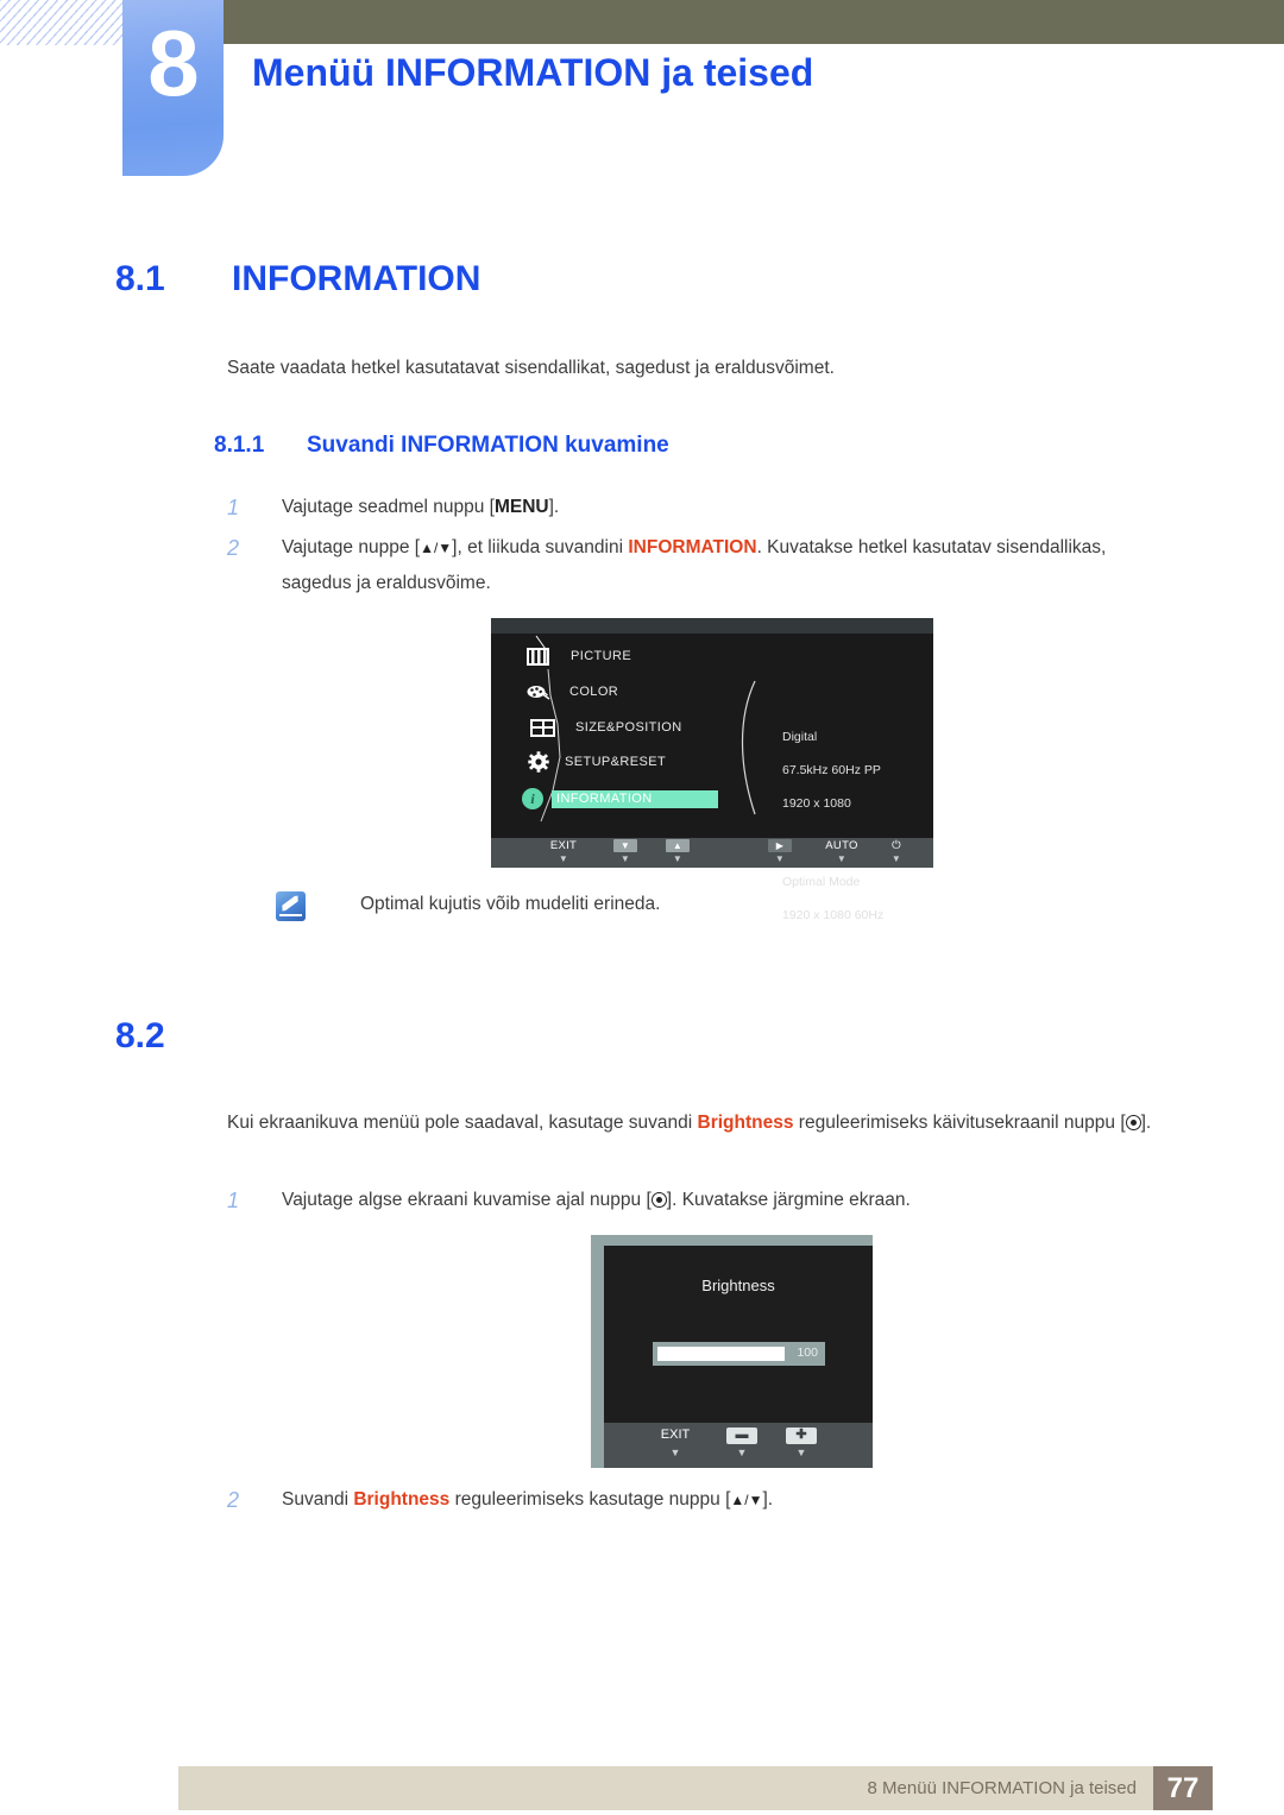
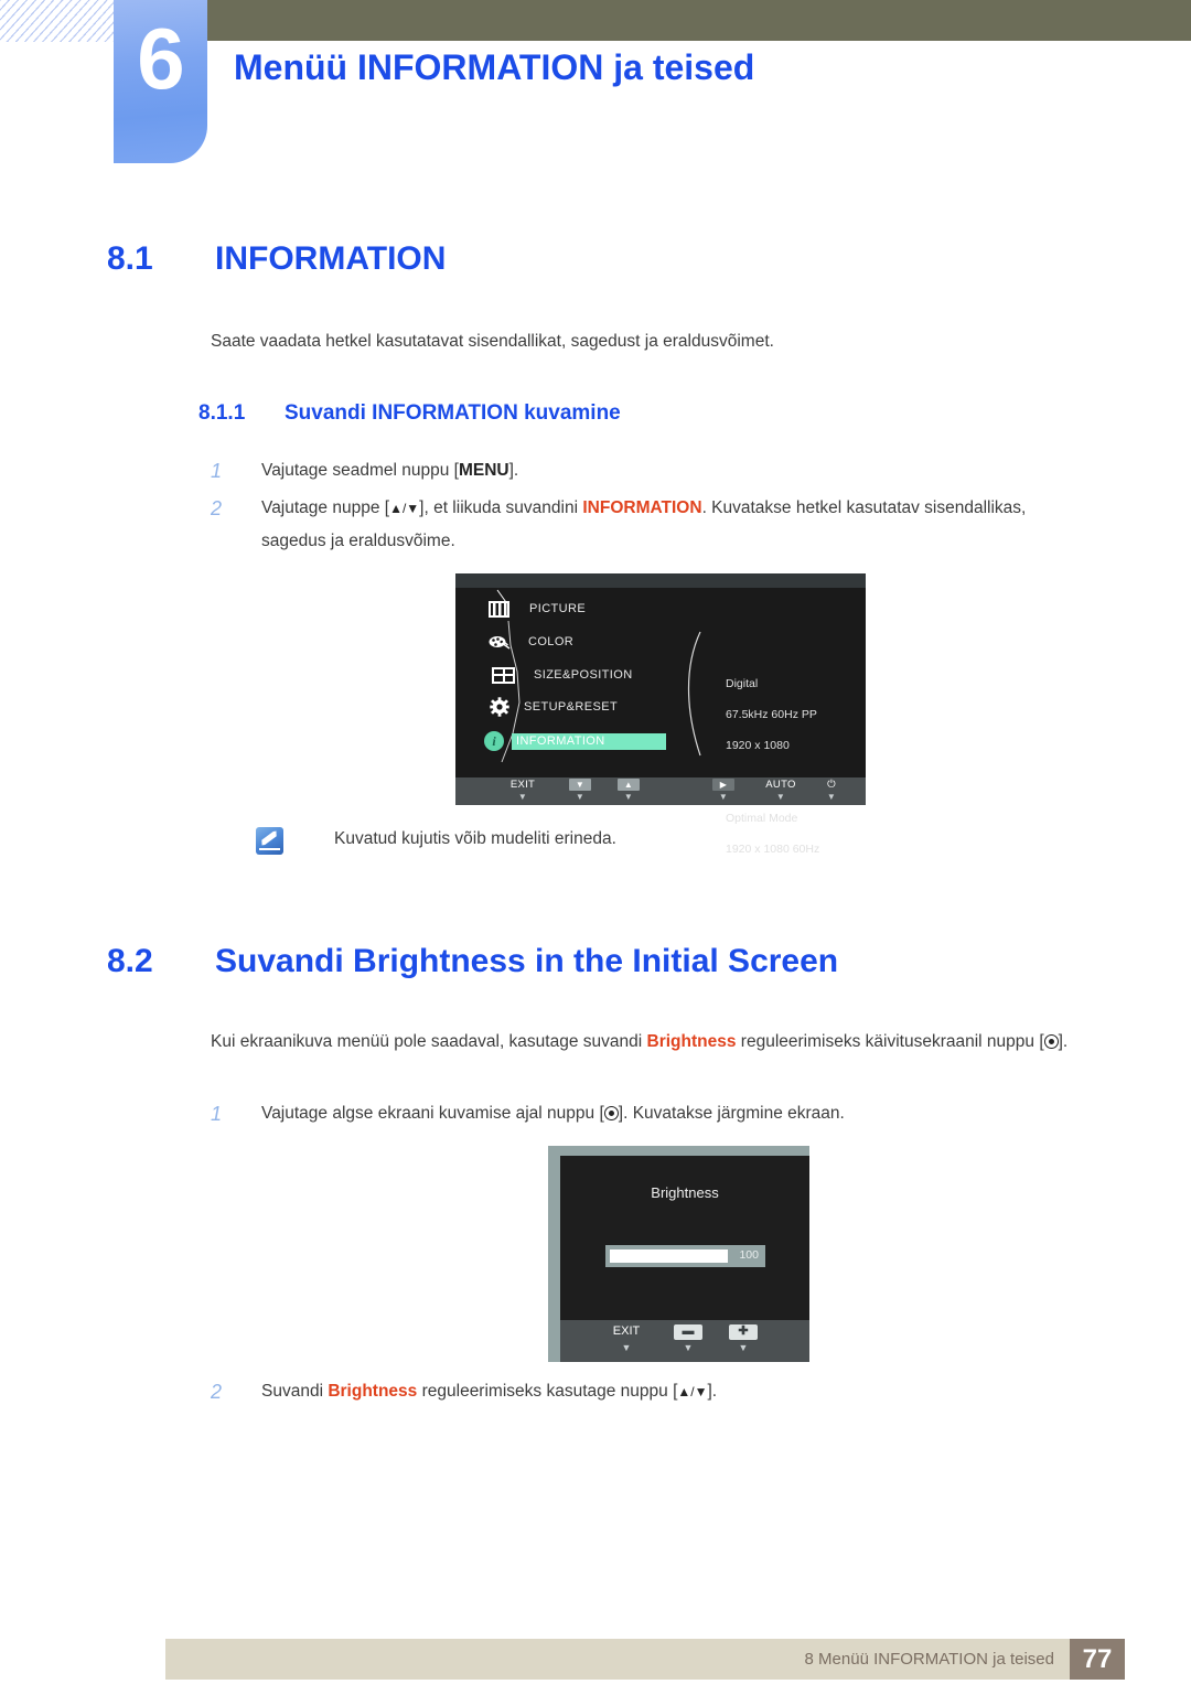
- 8
+ 6
  Menüü INFORMATION ja teised
  8.1
  INFORMATION
  Saate vaadata hetkel kasutatavat sisendallikat, sagedust ja eraldusvõimet.
  8.1.1
  Suvandi INFORMATION kuvamine
  1
  Vajutage seadmel nuppu [MENU].
  2
  Vajutage nuppe [▲/▼], et liikuda suvandini INFORMATION. Kuvatakse hetkel kasutatav sisendallikas, sagedus ja eraldusvõime.
  PICTURE
  COLOR
  SIZE&POSITION
  SETUP&RESET
  i
  INFORMATION
  Digital
  67.5kHz 60Hz PP
  1920 x 1080
  Optimal Mode
  1920 x 1080 60Hz
  EXIT
  ▼
  ▼
  ▼
  ▲
  ▼
  ▶
  ▼
  AUTO
  ▼
  ⏻
  ▼
- Optimal kujutis võib mudeliti erineda.
+ Kuvatud kujutis võib mudeliti erineda.
  8.2
+ Suvandi Brightness in the Initial Screen
  Kui ekraanikuva menüü pole saadaval, kasutage suvandi Brightness reguleerimiseks käivitusekraanil nuppu [ ].
  1
  Vajutage algse ekraani kuvamise ajal nuppu [ ]. Kuvatakse järgmine ekraan.
  Brightness
  100
  EXIT
  ▼
  ▬
  ▼
  ✚
  ▼
  2
  Suvandi Brightness reguleerimiseks kasutage nuppu [▲/▼].
  8 Menüü INFORMATION ja teised
  77
